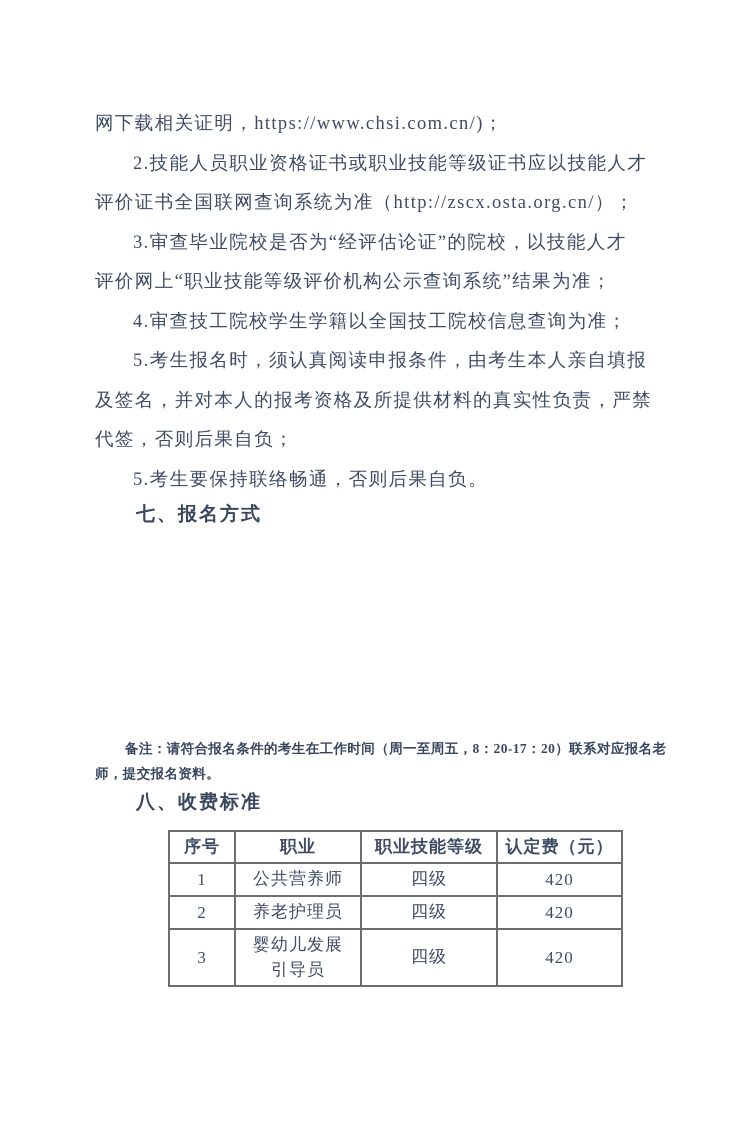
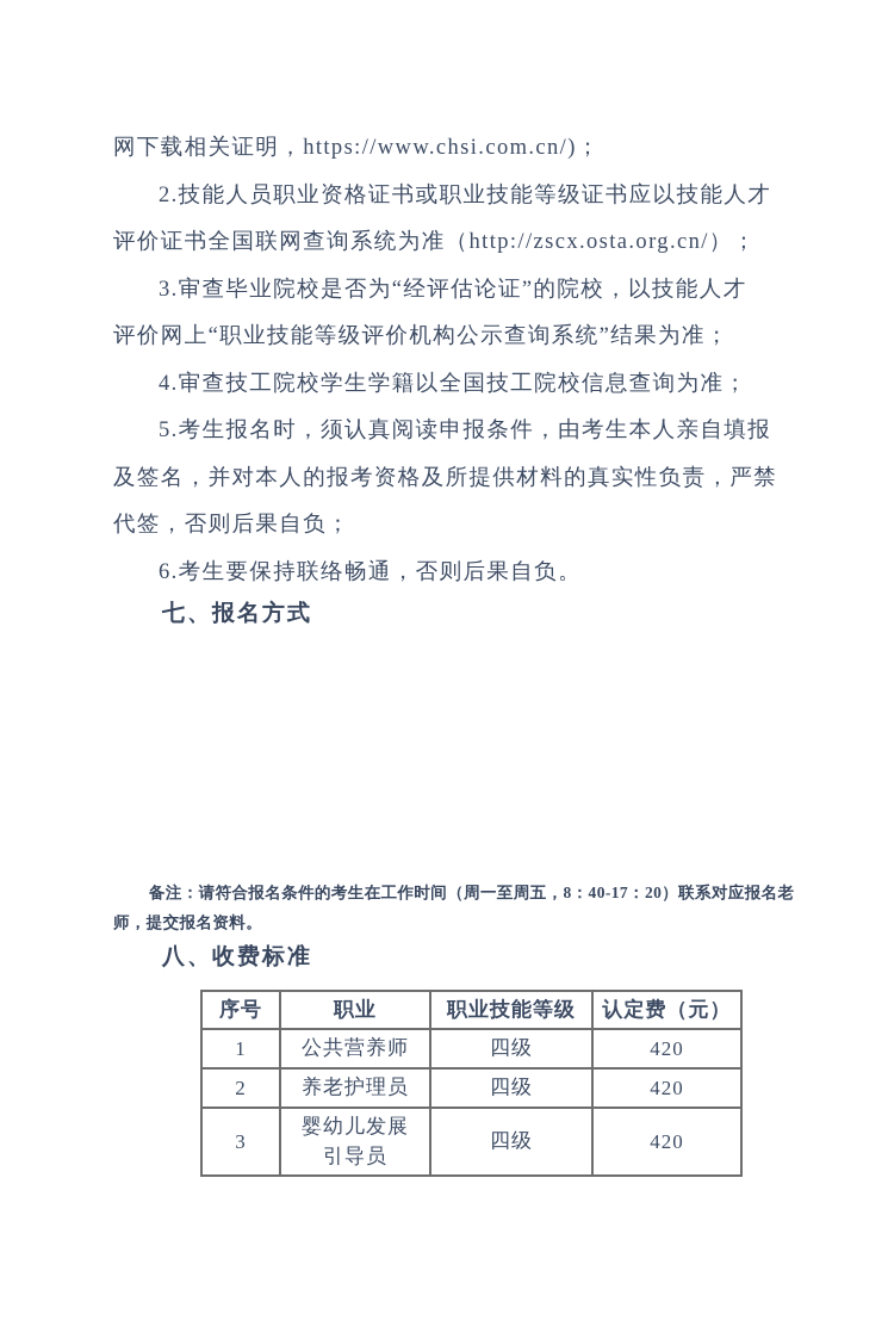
  网下载相关证明，https://www.chsi.com.cn/)；
  2.技能人员职业资格证书或职业技能等级证书应以技能人才
  评价证书全国联网查询系统为准（http://zscx.osta.org.cn/）；
  3.审查毕业院校是否为“经评估论证”的院校，以技能人才
  评价网上“职业技能等级评价机构公示查询系统”结果为准；
  4.审查技工院校学生学籍以全国技工院校信息查询为准；
  5.考生报名时，须认真阅读申报条件，由考生本人亲自填报
  及签名，并对本人的报考资格及所提供材料的真实性负责，严禁
  代签，否则后果自负；
- 5.考生要保持联络畅通，否则后果自负。
+ 6.考生要保持联络畅通，否则后果自负。
  七、报名方式
- 备注：请符合报名条件的考生在工作时间（周一至周五，8：20-17：20）联系对应报名老
+ 备注：请符合报名条件的考生在工作时间（周一至周五，8：40-17：20）联系对应报名老
  师，提交报名资料。
  八、收费标准
  序号	职业	职业技能等级	认定费（元）
  1	公共营养师	四级	420
  2	养老护理员	四级	420
  3	婴幼儿发展 引导员	四级	420
